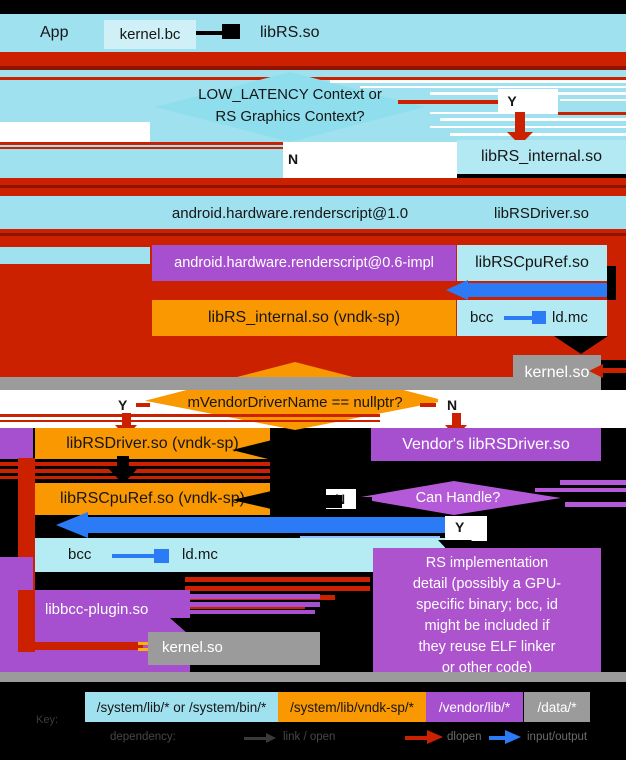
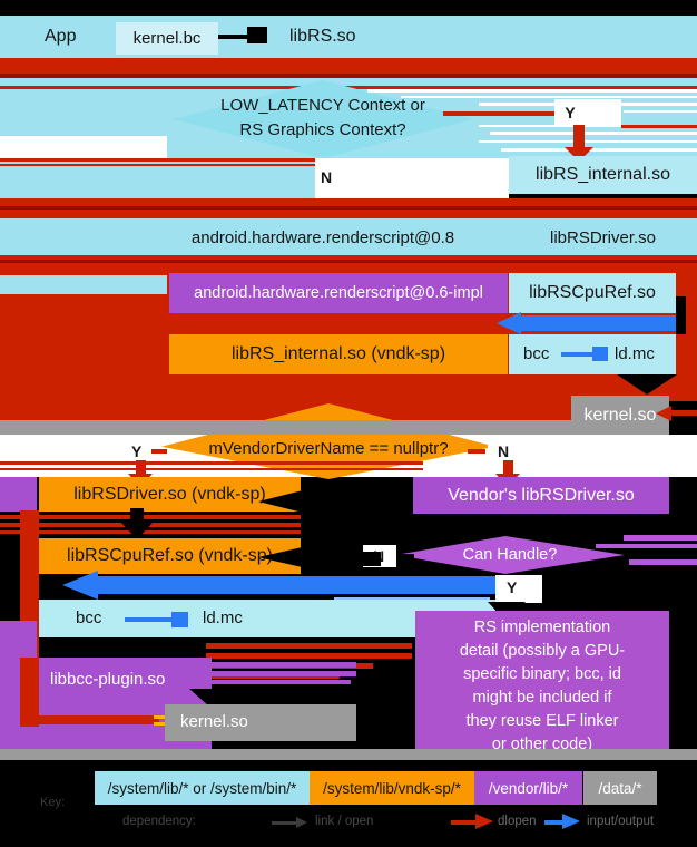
  App
  kernel.bc
  libRS.so
  LOW_LATENCY Context or
  RS Graphics Context?
  Y
  N
  libRS_internal.so
- android.hardware.renderscript@1.0
+ android.hardware.renderscript@0.8
  libRSDriver.so
  android.hardware.renderscript@0.6-impl
  libRSCpuRef.so
  libRS_internal.so (vndk-sp)
  bcc
  ld.mc
  kernel.so
  mVendorDriverName == nullptr?
  Y
  N
  libRSDriver.so (vndk-sp)
  Vendor's libRSDriver.so
  Can Handle?
  libRSCpuRef.so (vndk-sp)
  Y
  bcc
  ld.mc
  RS implementation
  detail (possibly a GPU-
  specific binary; bcc, id
  might be included if
  they reuse ELF linker
  or other code)
  libbcc-plugin.so
  kernel.so
  Key:
  /system/lib/* or /system/bin/*
  /system/lib/vndk-sp/*
  /vendor/lib/*
  /data/*
  dependency:
  link / open
  dlopen
  input/output
